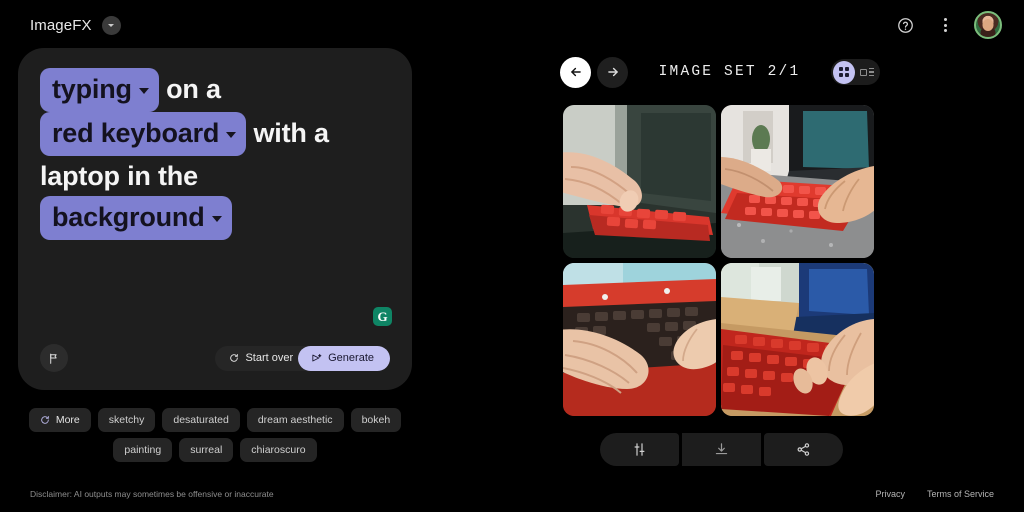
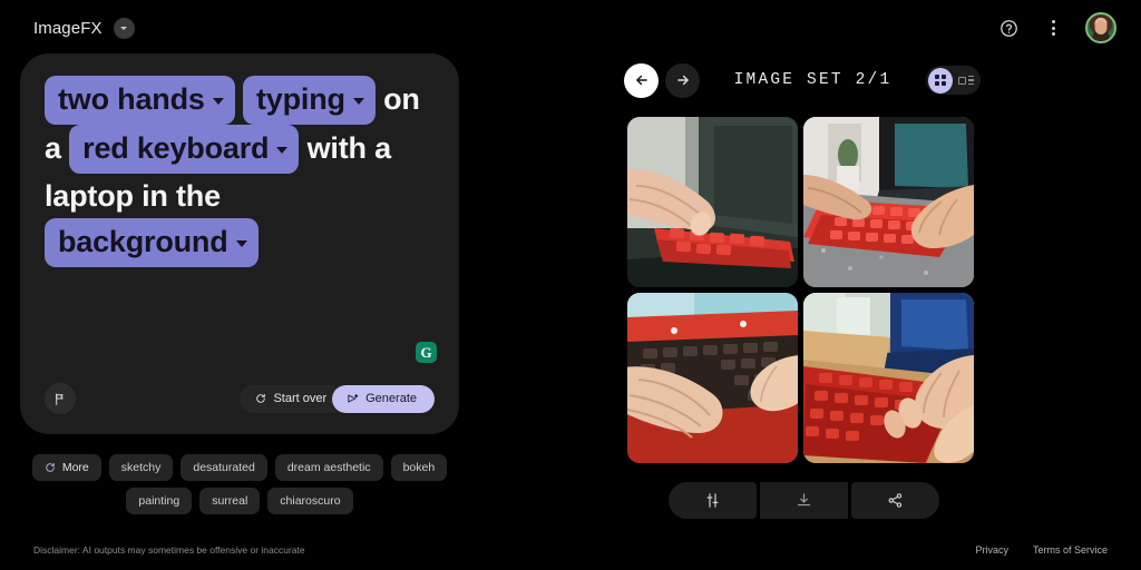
  ImageFX
+ two hands
  typing
  on a
  red keyboard
  with a laptop in the
  background
  G
  Start over
  Generate
  More
  sketchy
  desaturated
  dream aesthetic
  bokeh
  painting
  surreal
  chiaroscuro
  IMAGE SET 2/1
  Disclaimer: AI outputs may sometimes be offensive or inaccurate
  Privacy
  Terms of Service
